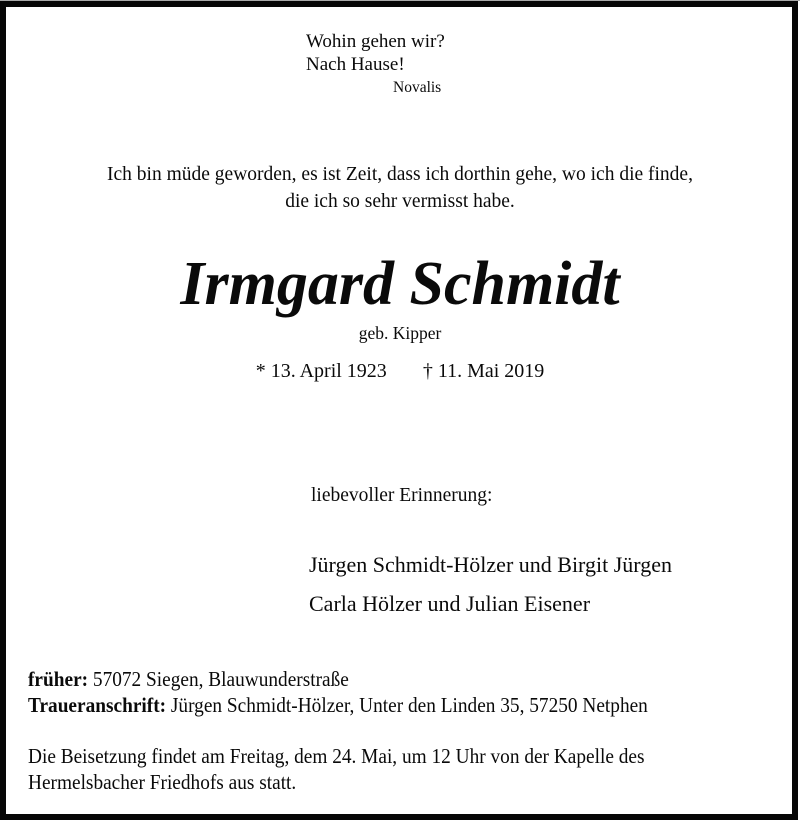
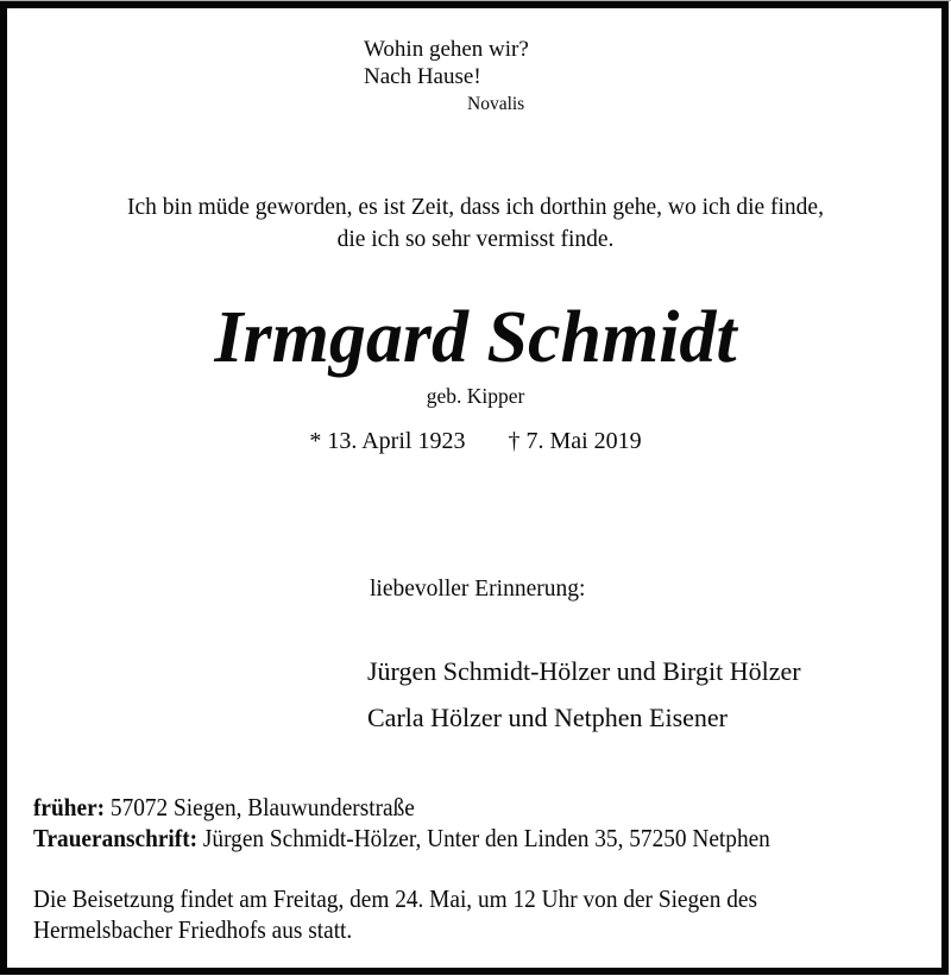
  Wohin gehen wir?
  Nach Hause!
  Novalis
  Ich bin müde geworden, es ist Zeit, dass ich dorthin gehe, wo ich die finde,
- die ich so sehr vermisst habe.
+ die ich so sehr vermisst finde.
  Irmgard Schmidt
  geb. Kipper
- * 13. April 1923 † 11. Mai 2019
+ * 13. April 1923 † 7. Mai 2019
  liebevoller Erinnerung:
- Jürgen Schmidt-Hölzer und Birgit Jürgen
+ Jürgen Schmidt-Hölzer und Birgit Hölzer
- Carla Hölzer und Julian Eisener
+ Carla Hölzer und Netphen Eisener
  früher: 57072 Siegen, Blauwunderstraße
  Traueranschrift: Jürgen Schmidt-Hölzer, Unter den Linden 35, 57250 Netphen
- Die Beisetzung findet am Freitag, dem 24. Mai, um 12 Uhr von der Kapelle des
+ Die Beisetzung findet am Freitag, dem 24. Mai, um 12 Uhr von der Siegen des
  Hermelsbacher Friedhofs aus statt.
